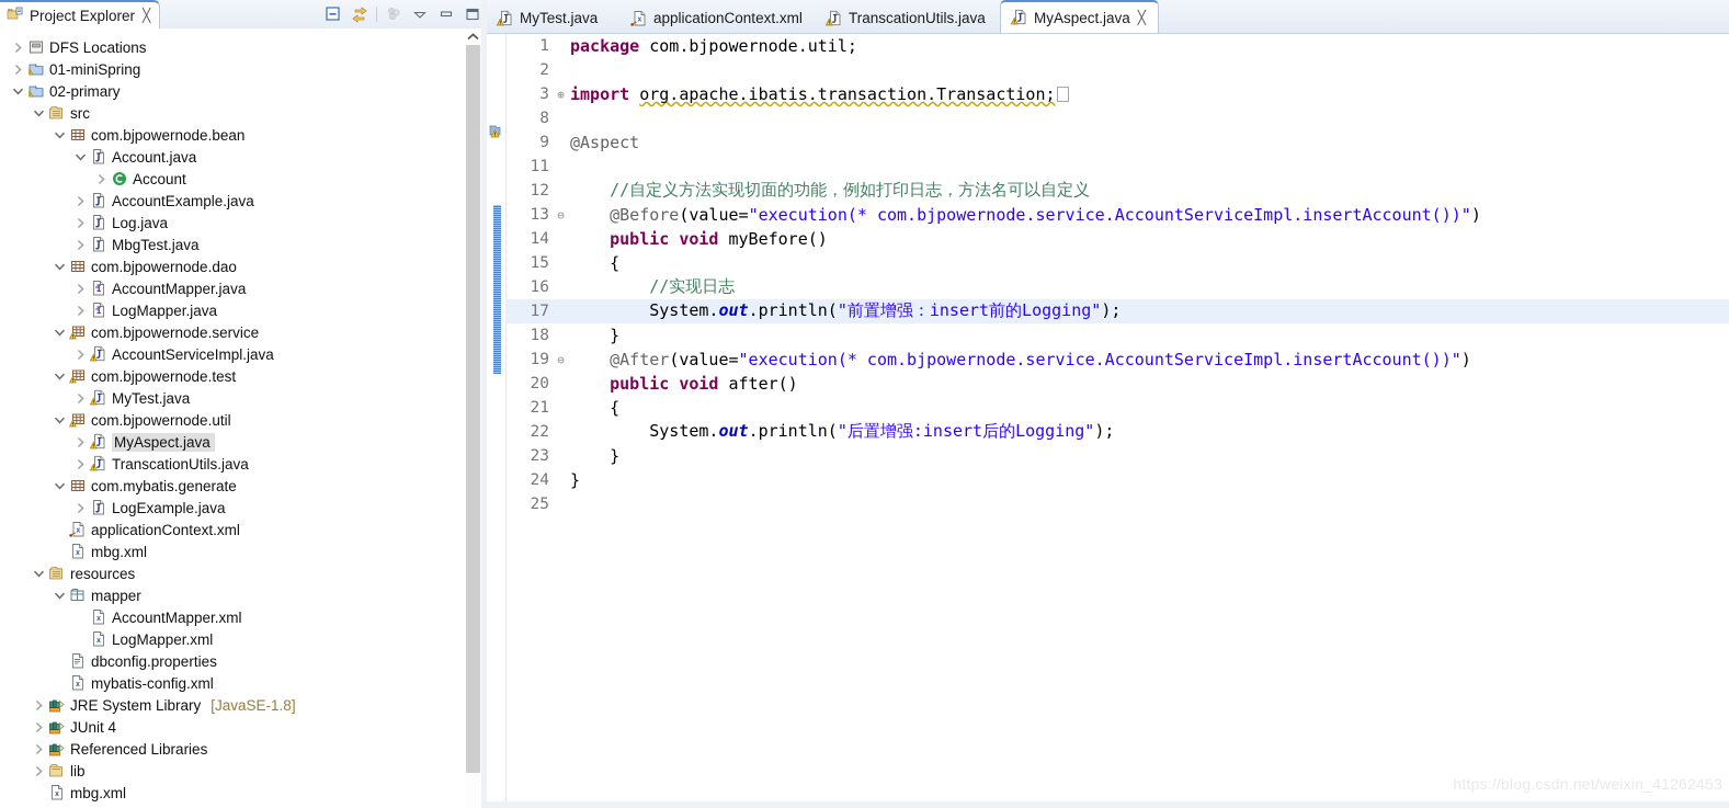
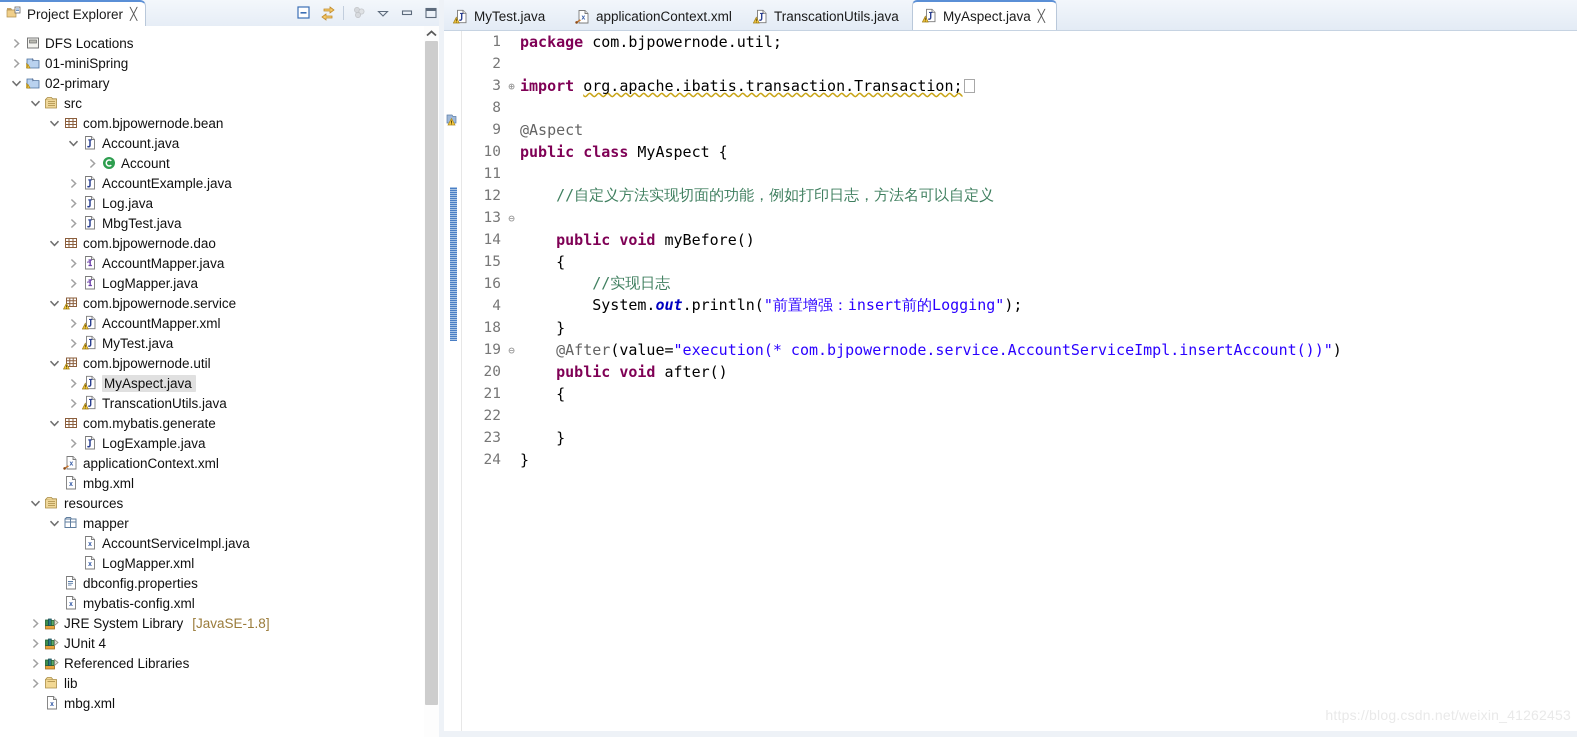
  Project Explorer
  ╳
  DFS Locations
  01-miniSpring
  02-primary
  src
  com.bjpowernode.bean
  Account.java
  Account
  AccountExample.java
  Log.java
  MbgTest.java
  com.bjpowernode.dao
  AccountMapper.java
  LogMapper.java
  com.bjpowernode.service
- AccountServiceImpl.java
+ AccountMapper.xml
- com.bjpowernode.test
  MyTest.java
  com.bjpowernode.util
  MyAspect.java
  TranscationUtils.java
  com.mybatis.generate
  LogExample.java
  x
  applicationContext.xml
  x
  mbg.xml
  resources
  mapper
  x
- AccountMapper.xml
+ AccountServiceImpl.java
  x
  LogMapper.xml
  dbconfig.properties
  x
  mybatis-config.xml
  JRE System Library
  [JavaSE-1.8]
  JUnit 4
  Referenced Libraries
  lib
  x
  mbg.xml
  MyTest.java
  x
  applicationContext.xml
  TranscationUtils.java
  MyAspect.java
  ╳
  1
  package com.bjpowernode.util;
  2
  3
  ⊕
  import org.apache.ibatis.transaction.Transaction;
  8
  9
  @Aspect
+ 10
+ public class MyAspect {
  11
  12
  //自定义方法实现切面的功能，例如打印日志，方法名可以自定义
  13
  ⊖
- @Before(value="execution(* com.bjpowernode.service.AccountServiceImpl.insertAccount())")
  14
  public void myBefore()
  15
  {
  16
  //实现日志
- 17
+ 4
  System.out.println("前置增强：insert前的Logging");
  18
  }
  19
  ⊖
  @After(value="execution(* com.bjpowernode.service.AccountServiceImpl.insertAccount())")
  20
  public void after()
  21
  {
  22
- System.out.println("后置增强:insert后的Logging");
  23
  }
  24
  }
- 25
